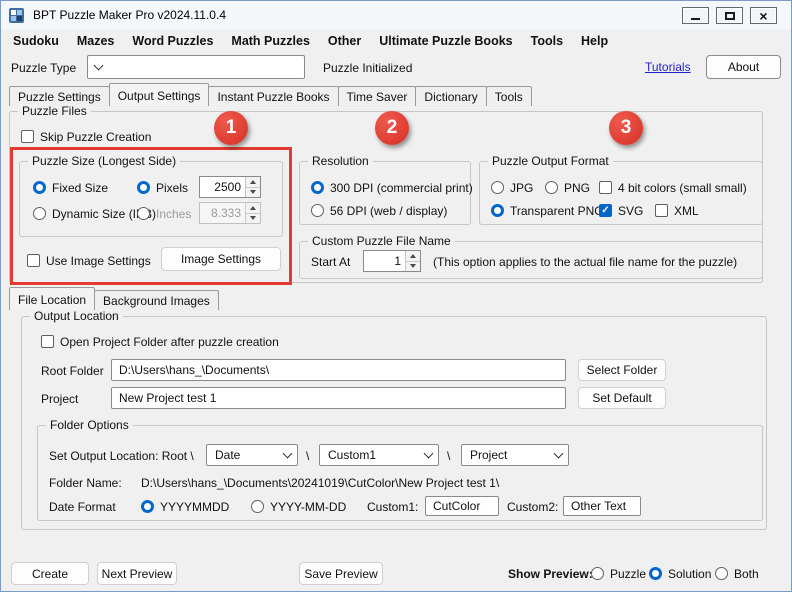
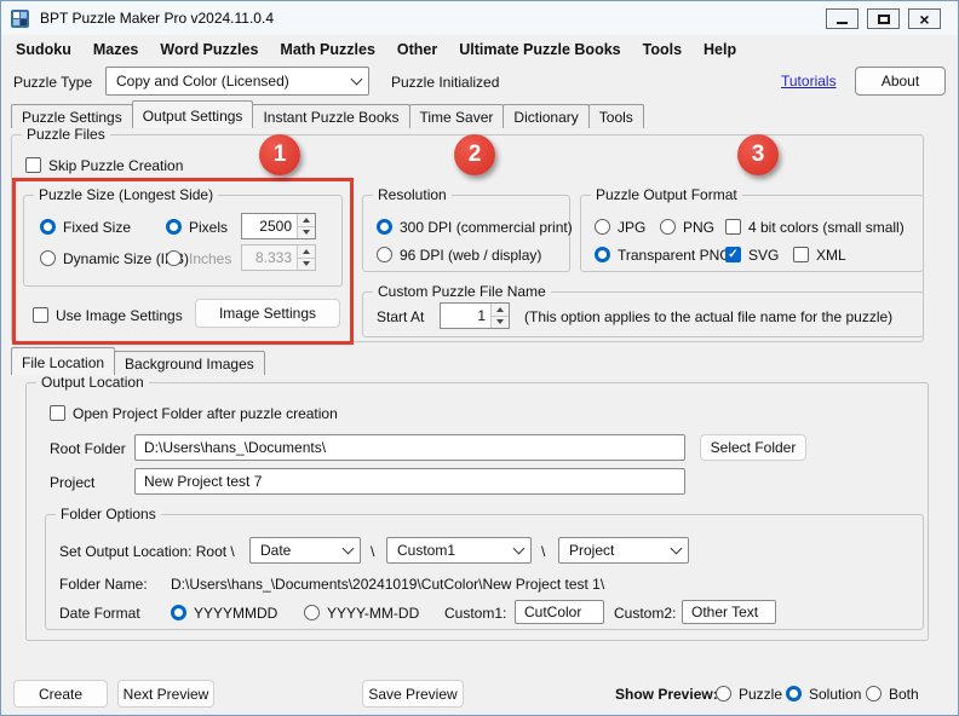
  BPT Puzzle Maker Pro v2024.11.0.4
  ×
  Sudoku
  Mazes
  Word Puzzles
  Math Puzzles
  Other
  Ultimate Puzzle Books
  Tools
  Help
  Puzzle Type
+ Copy and Color (Licensed)
  Puzzle Initialized
  Tutorials
  About
  Puzzle Settings
  Output Settings
  Instant Puzzle Books
  Time Saver
  Dictionary
  Tools
  Puzzle Files
  Skip Puzzle Creation
  Puzzle Size (Longest Side)
  Fixed Size
  Pixels
  2500
  Dynamic Size (I)
  Inches
  8.333
  Use Image Settings
  Image Settings
  Resolution
  300 DPI (commercial print)
- 56 DPI (web / display)
+ 96 DPI (web / display)
  Puzzle Output Format
  JPG
  PNG
  4 bit colors (small small)
  Transparent PN
  ✓
  SVG
  XML
  Custom Puzzle File Name
  Start At
  1
  (This option applies to the actual file name for the puzzle)
  1
  2
  3
  File Location
  Background Images
  Output Location
  Open Project Folder after puzzle creation
  Root Folder
  D:\Users\hans_\Documents\
  Select Folder
  Project
- New Project test 1
+ New Project test 7
- Set Default
  Folder Options
  Set Output Location: Root \
  Date
  \
  Custom1
  \
  Project
  Folder Name:
  D:\Users\hans_\Documents\20241019\CutColor\New Project test 1\
  Date Format
  YYYYMMDD
  YYYY-MM-DD
  Custom1:
  CutColor
  Custom2:
  Other Text
  Create
  Next Preview
  Save Preview
  Show Preview
  Puzzle
  Solution
  Both
